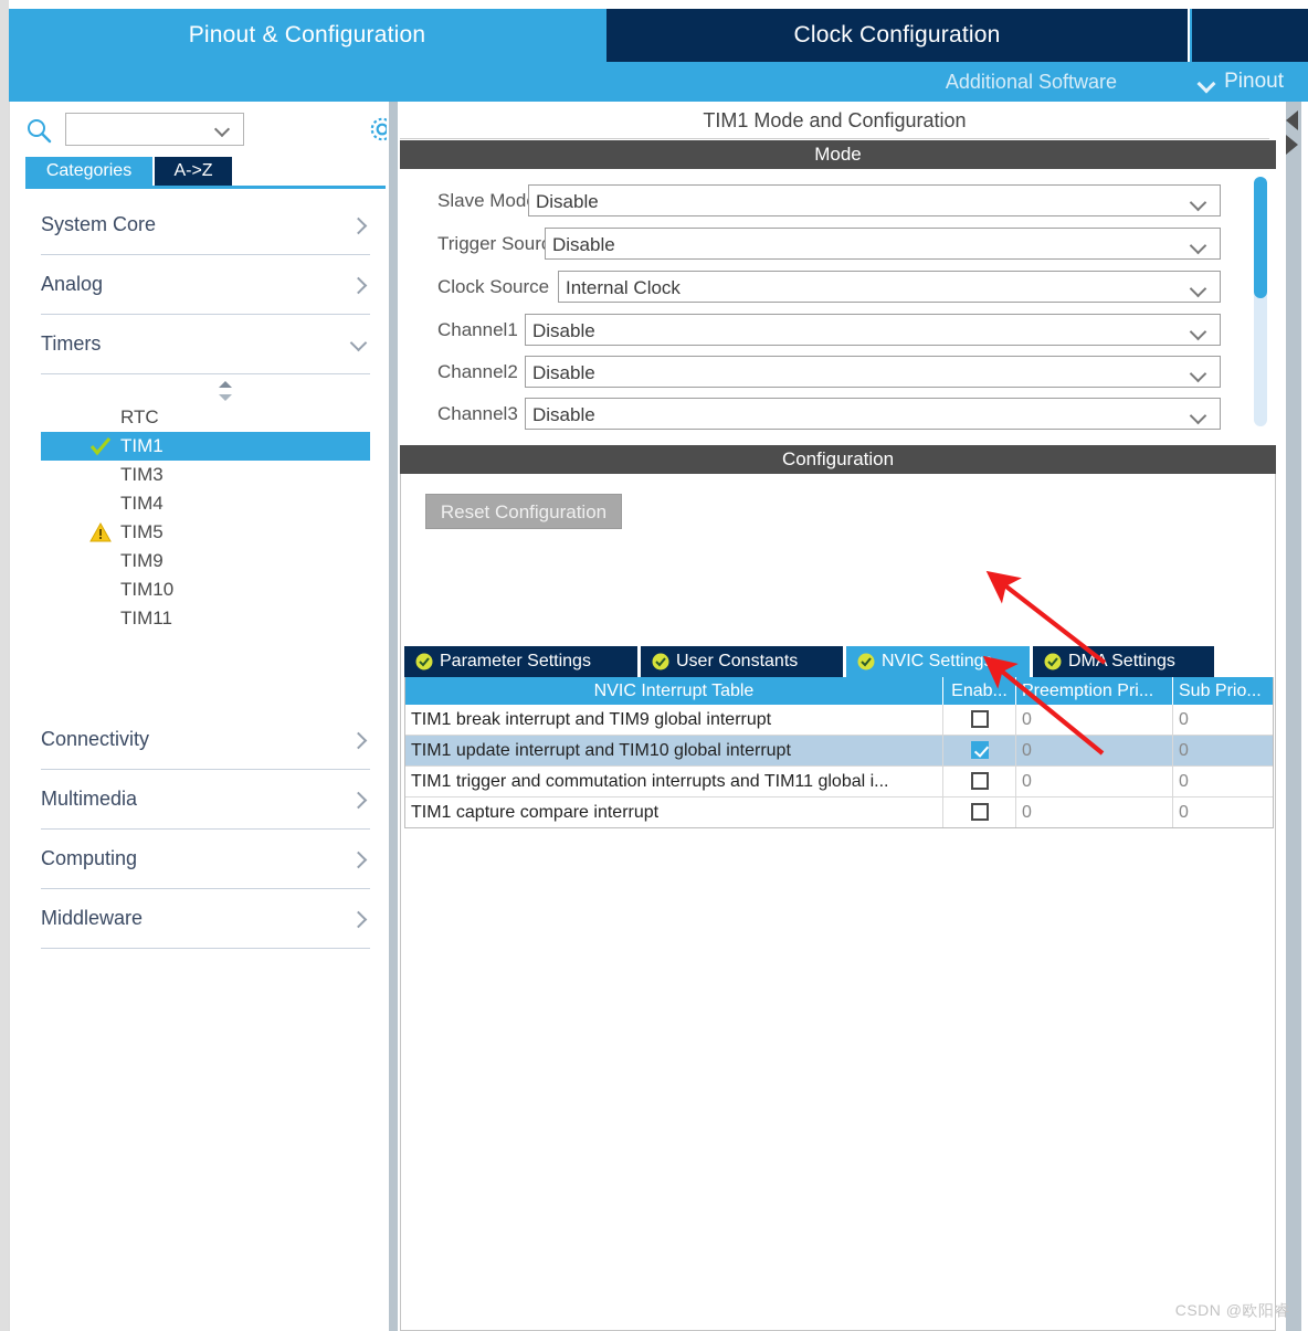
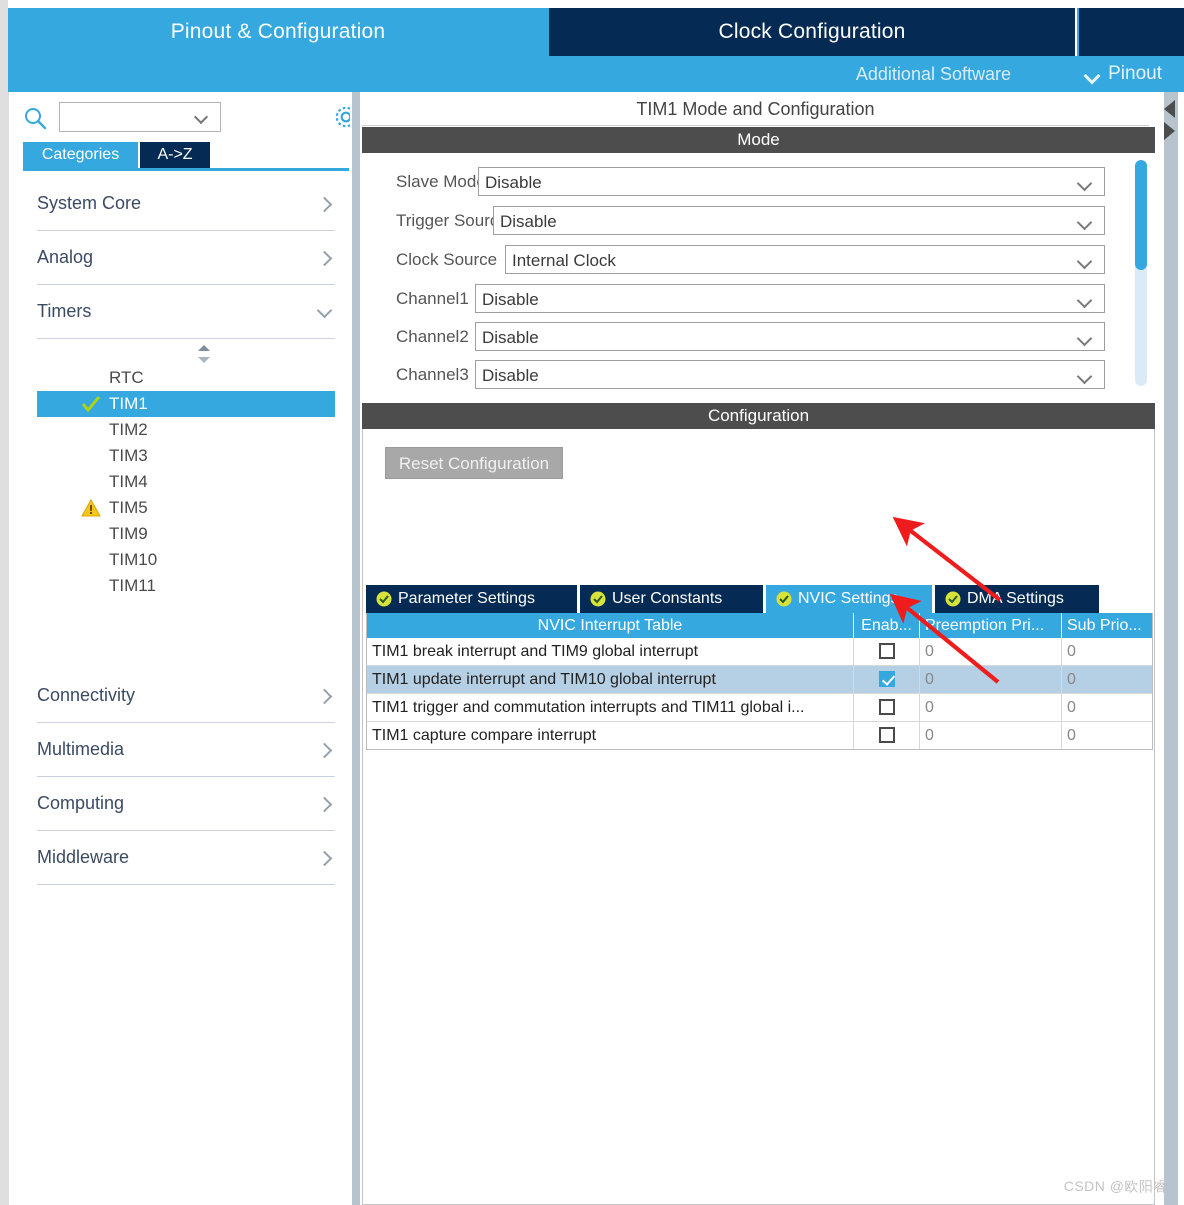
  Pinout & Configuration
  Clock Configuration
  Additional Software
  Pinout
  Categories
  A->Z
  System Core
  Analog
  Timers
  RTC
  TIM1
+ TIM2
  TIM3
  TIM4
  TIM5
  TIM9
  TIM10
  TIM11
  Connectivity
  Multimedia
  Computing
  Middleware
  TIM1 Mode and Configuration
  Mode
  Slave Mod
  Disable
  Trigger Sour
  Disable
  Clock Source
  Internal Clock
  Channel1
  Disable
  Channel2
  Disable
  Channel3
  Disable
  Configuration
  Reset Configuration
  Parameter Settings
  User Constants
  NVIC Settings
  DM Settings
  NVIC Interrupt Table
  Enab...
  reemption Pri...
  Sub Prio...
  TIM1 break interrupt and TIM9 global interrupt
  0
  0
  TIM1 update interrupt and TIM10 global interrupt
  0
  0
  TIM1 trigger and commutation interrupts and TIM11 global i...
  0
  0
  TIM1 capture compare interrupt
  0
  0
  CSDN @欧阳睿
